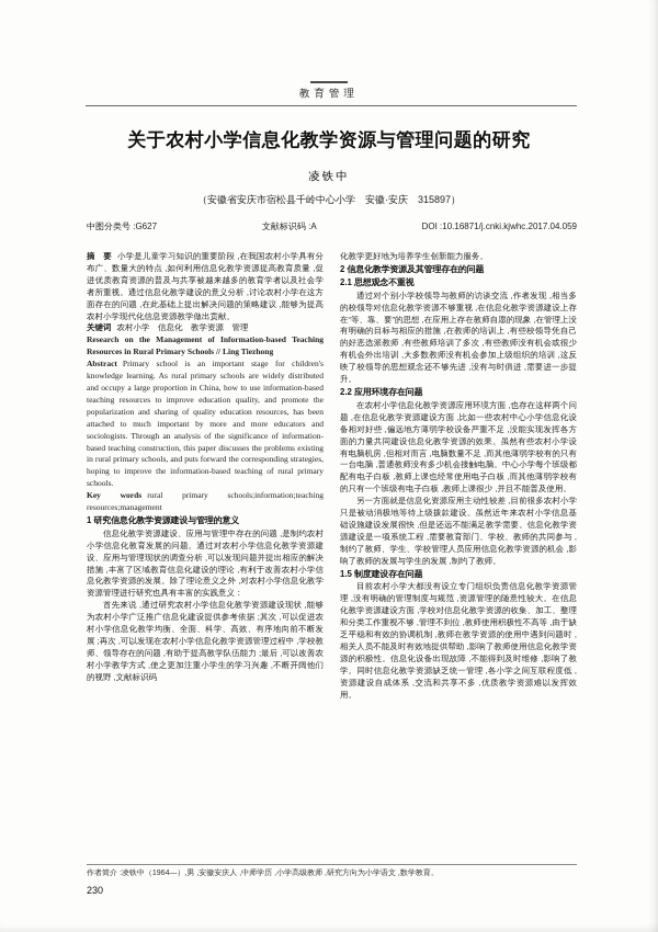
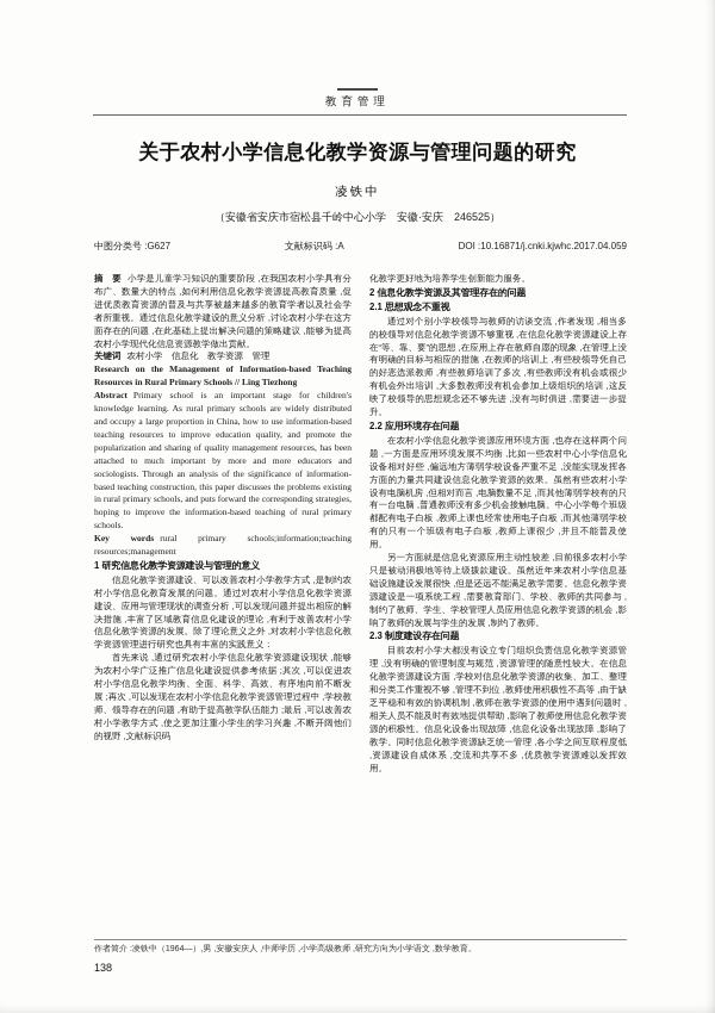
  教育管理
  关于农村小学信息化教学资源与管理问题的研究
  凌铁中
- （安徽省安庆市宿松县千岭中心小学 安徽·安庆 315897）
+ （安徽省安庆市宿松县千岭中心小学 安徽·安庆 246525）
  中图分类号 :G627
  文献标识码 :A
  DOI :10.16871/j.cnki.kjwhc.2017.04.059
  摘 要 小学是儿童学习知识的重要阶段 ,在我国农村小学具有分布广、数量大的特点 ,如何利用信息化教学资源提高教育质量 ,促进优质教育资源的普及与共享被越来越多的教育学者以及社会学者所重视。通过信息化教学建设的意义分析 ,讨论农村小学在这方面存在的问题 ,在此基础上提出解决问题的策略建议 ,能够为提高农村小学现代化信息资源教学做出贡献。
  关键词 农村小学 信息化 教学资源 管理
  Research on the Management of Information-based Teaching Resources in Rural Primary Schools // Ling Tiezhong
- Abstract Primary school is an important stage for children's knowledge learning. As rural primary schools are widely distributed and occupy a large proportion in China, how to use information-based teaching resources to improve education quality, and promote the popularization and sharing of quality education resources, has been attached to much important by more and more educators and sociologists. Through an analysis of the significance of information-based teaching construction, this paper discusses the problems existing in rural primary schools, and puts forward the corresponding strategies, hoping to improve the information-based teaching of rural primary schools.
+ Abstract Primary school is an important stage for children's knowledge learning. As rural primary schools are widely distributed and occupy a large proportion in China, how to use information-based teaching resources to improve education quality, and promote the popularization and sharing of quality management resources, has been attached to much important by more and more educators and sociologists. Through an analysis of the significance of information-based teaching construction, this paper discusses the problems existing in rural primary schools, and puts forward the corresponding strategies, hoping to improve the information-based teaching of rural primary schools.
  Key words rural primary schools;information;teaching resources;management
  1 研究信息化教学资源建设与管理的意义
- 信息化教学资源建设、应用与管理中存在的问题 ,是制约农村小学信息化教育发展的问题。通过对农村小学信息化教学资源建设、应用与管理现状的调查分析 ,可以发现问题并提出相应的解决措施 ,丰富了区域教育信息化建设的理论 ,有利于改善农村小学信息化教学资源的发展。除了理论意义之外 ,对农村小学信息化教学资源管理进行研究也具有丰富的实践意义：
+ 信息化教学资源建设、可以改善农村小学教学方式 ,是制约农村小学信息化教育发展的问题。通过对农村小学信息化教学资源建设、应用与管理现状的调查分析 ,可以发现问题并提出相应的解决措施 ,丰富了区域教育信息化建设的理论 ,有利于改善农村小学信息化教学资源的发展。除了理论意义之外 ,对农村小学信息化教学资源管理进行研究也具有丰富的实践意义：
  首先来说 ,通过研究农村小学信息化教学资源建设现状 ,能够为农村小学广泛推广信息化建设提供参考依据 ;其次 ,可以促进农村小学信息化教学均衡、全面、科学、高效、有序地向前不断发展 ;再次 ,可以发现在农村小学信息化教学资源管理过程中 ,学校教师、领导存在的问题 ,有助于提高教学队伍能力 ;最后 ,可以改善农村小学教学方式 ,使之更加注重小学生的学习兴趣 ,不断开阔他们的视野 ,文献标识码
  化教学更好地为培养学生创新能力服务。
  2 信息化教学资源及其管理存在的问题
  2.1 思想观念不重视
  通过对个别小学校领导与教师的访谈交流 ,作者发现 ,相当多的校领导对信息化教学资源不够重视 ,在信息化教学资源建设上存在“等、靠、要”的思想 ,在应用上存在教师自愿的现象 ,在管理上没有明确的目标与相应的措施 ,在教师的培训上 ,有些校领导凭自己的好恶选派教师 ,有些教师培训了多次 ,有些教师没有机会或很少有机会外出培训 ,大多数教师没有机会参加上级组织的培训 ,这反映了校领导的思想观念还不够先进 ,没有与时俱进 ,需要进一步提升。
  2.2 应用环境存在问题
- 在农村小学信息化教学资源应用环境方面 ,也存在这样两个问题 ,在信息化教学资源建设方面 ,比如一些农村中心小学信息化设备相对好些 ,偏远地方薄弱学校设备严重不足 ,没能实现发挥各方面的力量共同建设信息化教学资源的效果。虽然有些农村小学设有电脑机房 ,但相对而言 ,电脑数量不足 ,而其他薄弱学校有的只有一台电脑 ,普通教师没有多少机会接触电脑。中心小学每个班级都配有电子白板 ,教师上课也经常使用电子白板 ,而其他薄弱学校有的只有一个班级有电子白板 ,教师上课很少 ,并且不能普及使用。
+ 在农村小学信息化教学资源应用环境方面 ,也存在这样两个问题 ,一方面是应用环境发展不均衡 ,比如一些农村中心小学信息化设备相对好些 ,偏远地方薄弱学校设备严重不足 ,没能实现发挥各方面的力量共同建设信息化教学资源的效果。虽然有些农村小学设有电脑机房 ,但相对而言 ,电脑数量不足 ,而其他薄弱学校有的只有一台电脑 ,普通教师没有多少机会接触电脑。中心小学每个班级都配有电子白板 ,教师上课也经常使用电子白板 ,而其他薄弱学校有的只有一个班级有电子白板 ,教师上课很少 ,并且不能普及使用。
  另一方面就是信息化资源应用主动性较差 ,目前很多农村小学只是被动消极地等待上级拨款建设。虽然近年来农村小学信息基础设施建设发展很快 ,但是还远不能满足教学需要。信息化教学资源建设是一项系统工程 ,需要教育部门、学校、教师的共同参与 ,制约了教师、学生、学校管理人员应用信息化教学资源的机会 ,影响了教师的发展与学生的发展 ,制约了教师。
- 1.5 制度建设存在问题
+ 2.3 制度建设存在问题
- 目前农村小学大都没有设立专门组织负责信息化教学资源管理 ,没有明确的管理制度与规范 ,资源管理的随意性较大。在信息化教学资源建设方面 ,学校对信息化教学资源的收集、加工、整理和分类工作重视不够 ,管理不到位 ,教师使用积极性不高等 ,由于缺乏平稳和有效的协调机制 ,教师在教学资源的使用中遇到问题时 ,相关人员不能及时有效地提供帮助 ,影响了教师使用信息化教学资源的积极性。信息化设备出现故障 ,不能得到及时维修 ,影响了教学。同时信息化教学资源缺乏统一管理 ,各小学之间互联程度低 ,资源建设自成体系 ,交流和共享不多 ,优质教学资源难以发挥效用。
+ 目前农村小学大都没有设立专门组织负责信息化教学资源管理 ,没有明确的管理制度与规范 ,资源管理的随意性较大。在信息化教学资源建设方面 ,学校对信息化教学资源的收集、加工、整理和分类工作重视不够 ,管理不到位 ,教师使用积极性不高等 ,由于缺乏平稳和有效的协调机制 ,教师在教学资源的使用中遇到问题时 ,相关人员不能及时有效地提供帮助 ,影响了教师使用信息化教学资源的积极性。信息化设备出现故障 ,信息化设备出现故障 ,影响了教学。同时信息化教学资源缺乏统一管理 ,各小学之间互联程度低 ,资源建设自成体系 ,交流和共享不多 ,优质教学资源难以发挥效用。
- 230
+ 138
